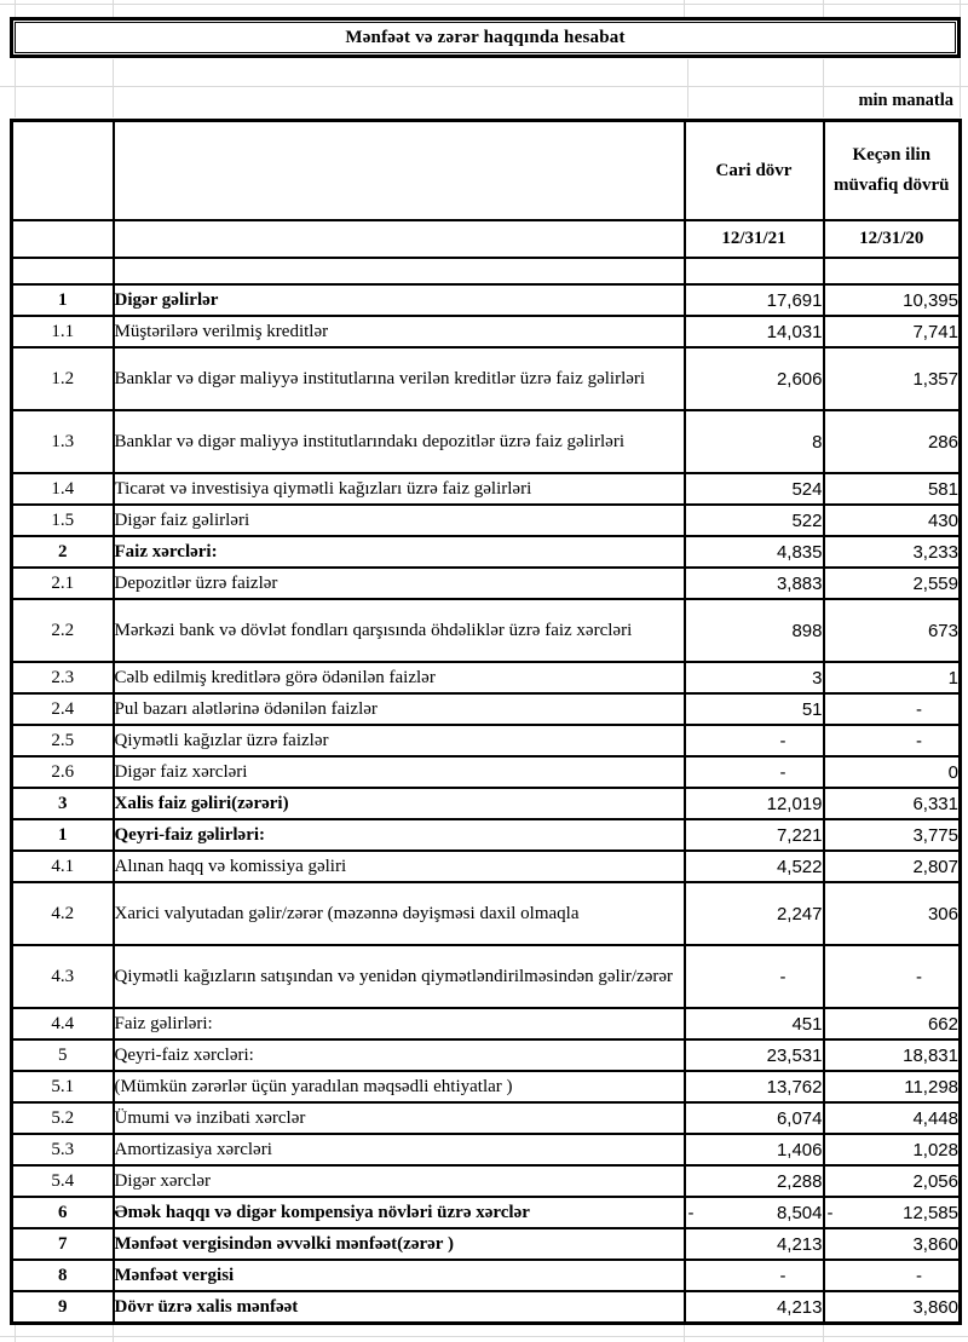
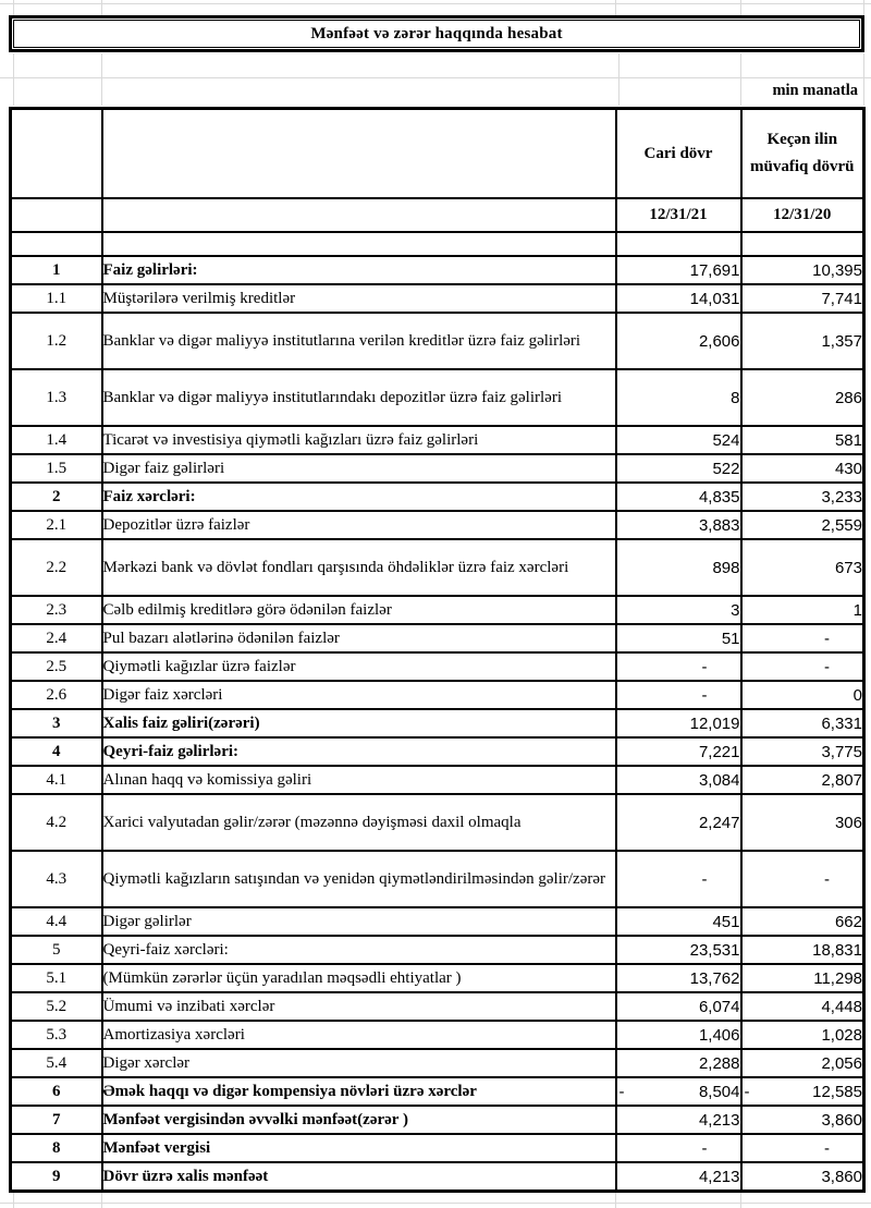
  Mənfəət və zərər haqqında hesabat
  min manatla
  		Cari dövr	Keçən ilin müvafiq dövrü
  		12/31/21	12/31/20
- 1	Digər gəlirlər	17,691	10,395
+ 1	Faiz gəlirləri:	17,691	10,395
  1.1	Müştərilərə verilmiş kreditlər	14,031	7,741
  1.2	Banklar və digər maliyyə institutlarına verilən kreditlər üzrə faiz gəlirləri	2,606	1,357
  1.3	Banklar və digər maliyyə institutlarındakı depozitlər üzrə faiz gəlirləri	8	286
  1.4	Ticarət və investisiya qiymətli kağızları üzrə faiz gəlirləri	524	581
  1.5	Digər faiz gəlirləri	522	430
  2	Faiz xərcləri:	4,835	3,233
  2.1	Depozitlər üzrə faizlər	3,883	2,559
  2.2	Mərkəzi bank və dövlət fondları qarşısında öhdəliklər üzrə faiz xərcləri	898	673
  2.3	Cəlb edilmiş kreditlərə görə ödənilən faizlər	3	1
  2.4	Pul bazarı alətlərinə ödənilən faizlər	51	-
  2.5	Qiymətli kağızlar üzrə faizlər	-	-
  2.6	Digər faiz xərcləri	-	0
  3	Xalis faiz gəliri(zərəri)	12,019	6,331
- 1	Qeyri-faiz gəlirləri:	7,221	3,775
+ 4	Qeyri-faiz gəlirləri:	7,221	3,775
- 4.1	Alınan haqq və komissiya gəliri	4,522	2,807
+ 4.1	Alınan haqq və komissiya gəliri	3,084	2,807
  4.2	Xarici valyutadan gəlir/zərər (məzənnə dəyişməsi daxil olmaqla	2,247	306
  4.3	Qiymətli kağızların satışından və yenidən qiymətləndirilməsindən gəlir/zərər	-	-
- 4.4	Faiz gəlirləri:	451	662
+ 4.4	Digər gəlirlər	451	662
  5	Qeyri-faiz xərcləri:	23,531	18,831
  5.1	(Mümkün zərərlər üçün yaradılan məqsədli ehtiyatlar )	13,762	11,298
  5.2	Ümumi və inzibati xərclər	6,074	4,448
  5.3	Amortizasiya xərcləri	1,406	1,028
  5.4	Digər xərclər	2,288	2,056
  6	Əmək haqqı və digər kompensiya növləri üzrə xərclər	- 8,504	- 12,585
  7	Mənfəət vergisindən əvvəlki mənfəət(zərər )	4,213	3,860
  8	Mənfəət vergisi	-	-
  9	Dövr üzrə xalis mənfəət	4,213	3,860
